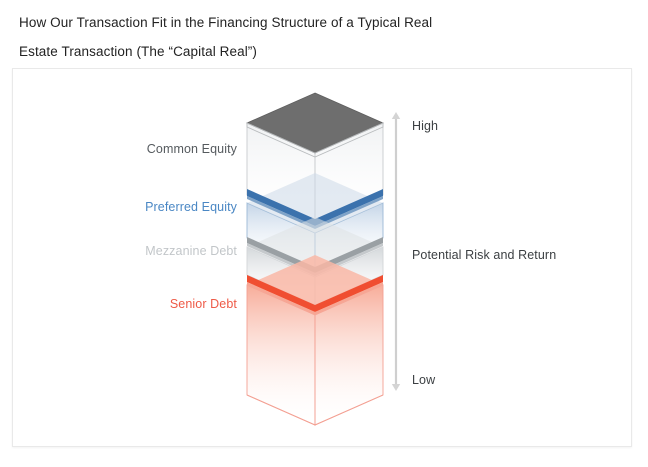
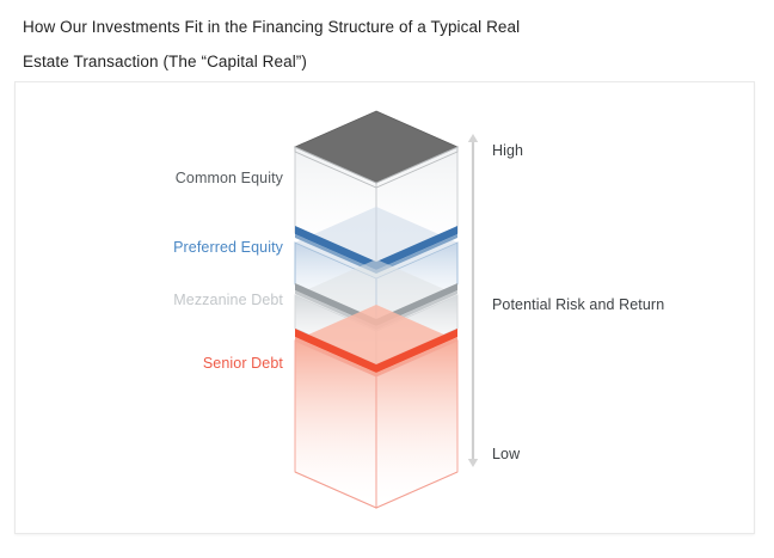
- How Our Transaction Fit in the Financing Structure of a Typical Real
+ How Our Investments Fit in the Financing Structure of a Typical Real
  Estate Transaction (The “Capital Real”)
  Common Equity
  Preferred Equity
  Mezzanine Debt
  Senior Debt
  High
  Low
  Potential Risk and Return
